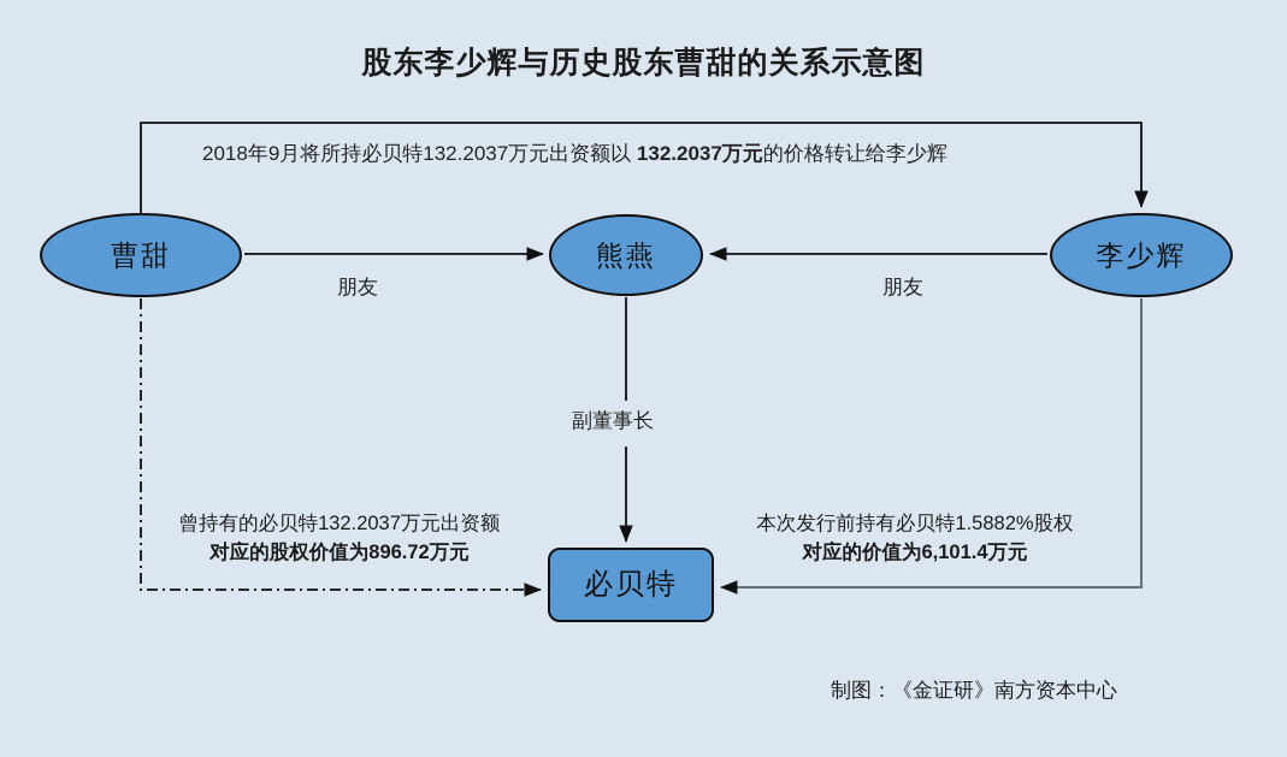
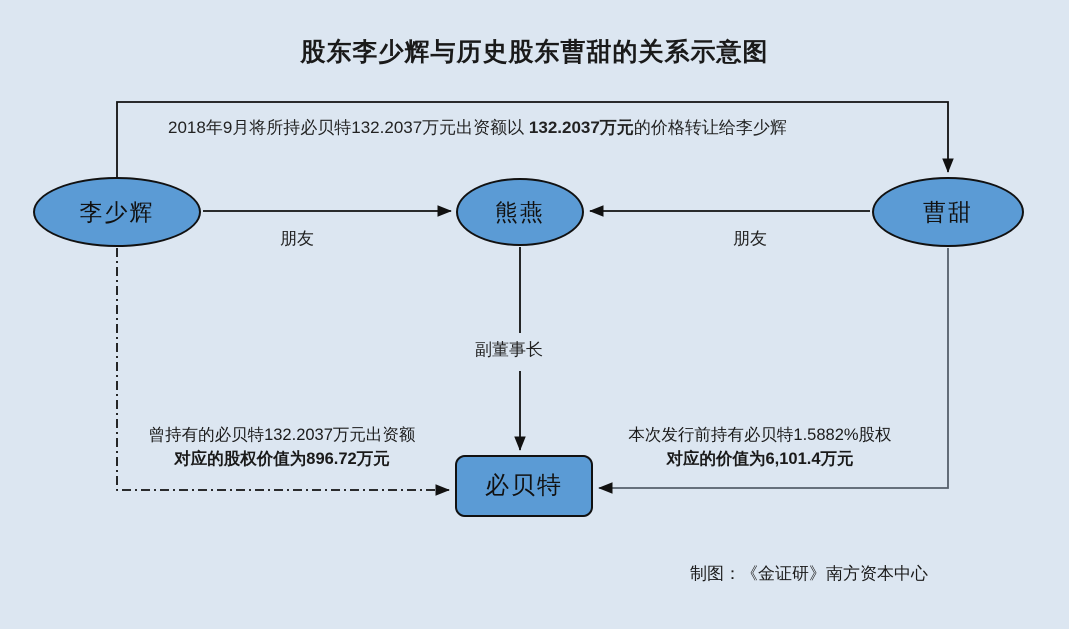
  股东李少辉与历史股东曹甜的关系示意图
- 曹甜
+ 李少辉
  熊燕
- 李少辉
+ 曹甜
  必贝特
  2018年9月将所持必贝特132.2037万元出资额以 132.2037万元的价格转让给李少辉
  朋友
  朋友
  副董事长
  曾持有的必贝特132.2037万元出资额
  对应的股权价值为896.72万元
  本次发行前持有必贝特1.5882%股权
  对应的价值为6,101.4万元
  制图：《金证研》南方资本中心
